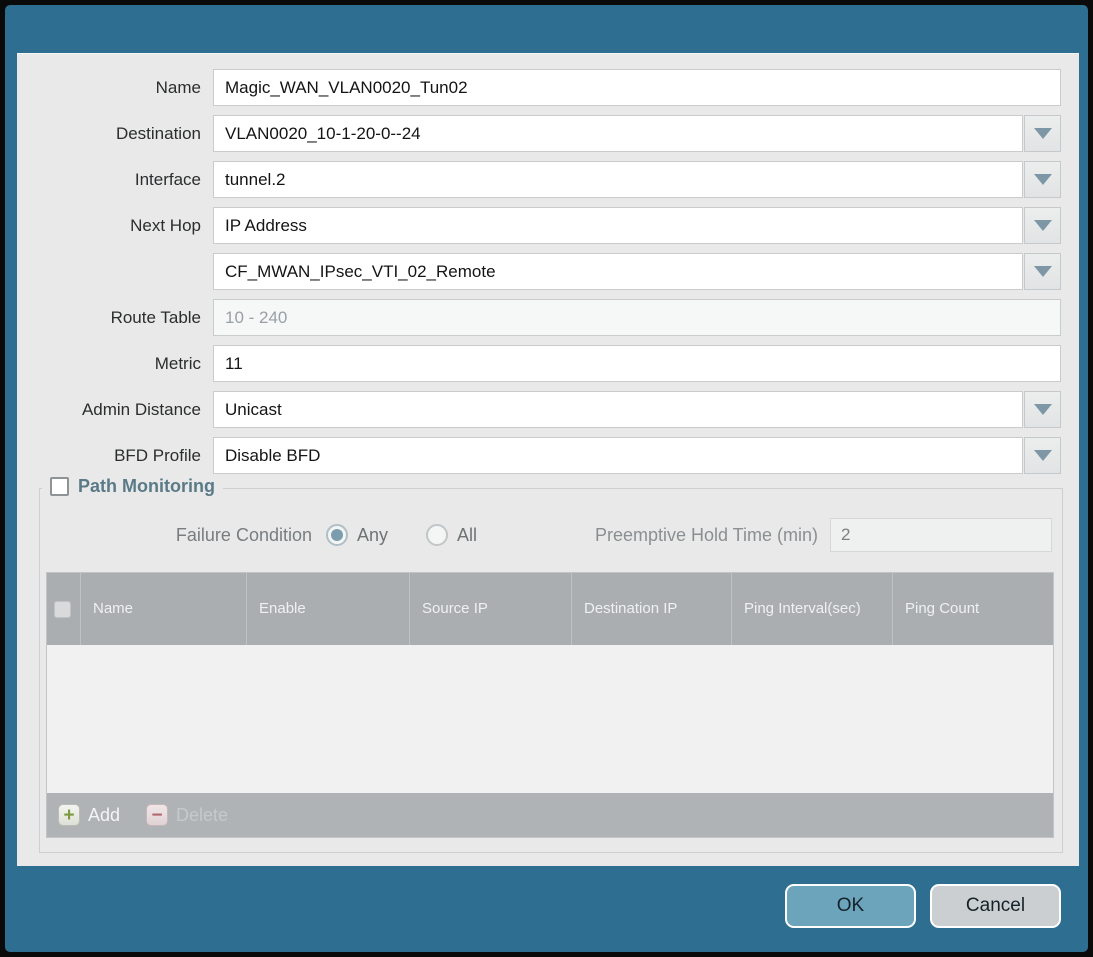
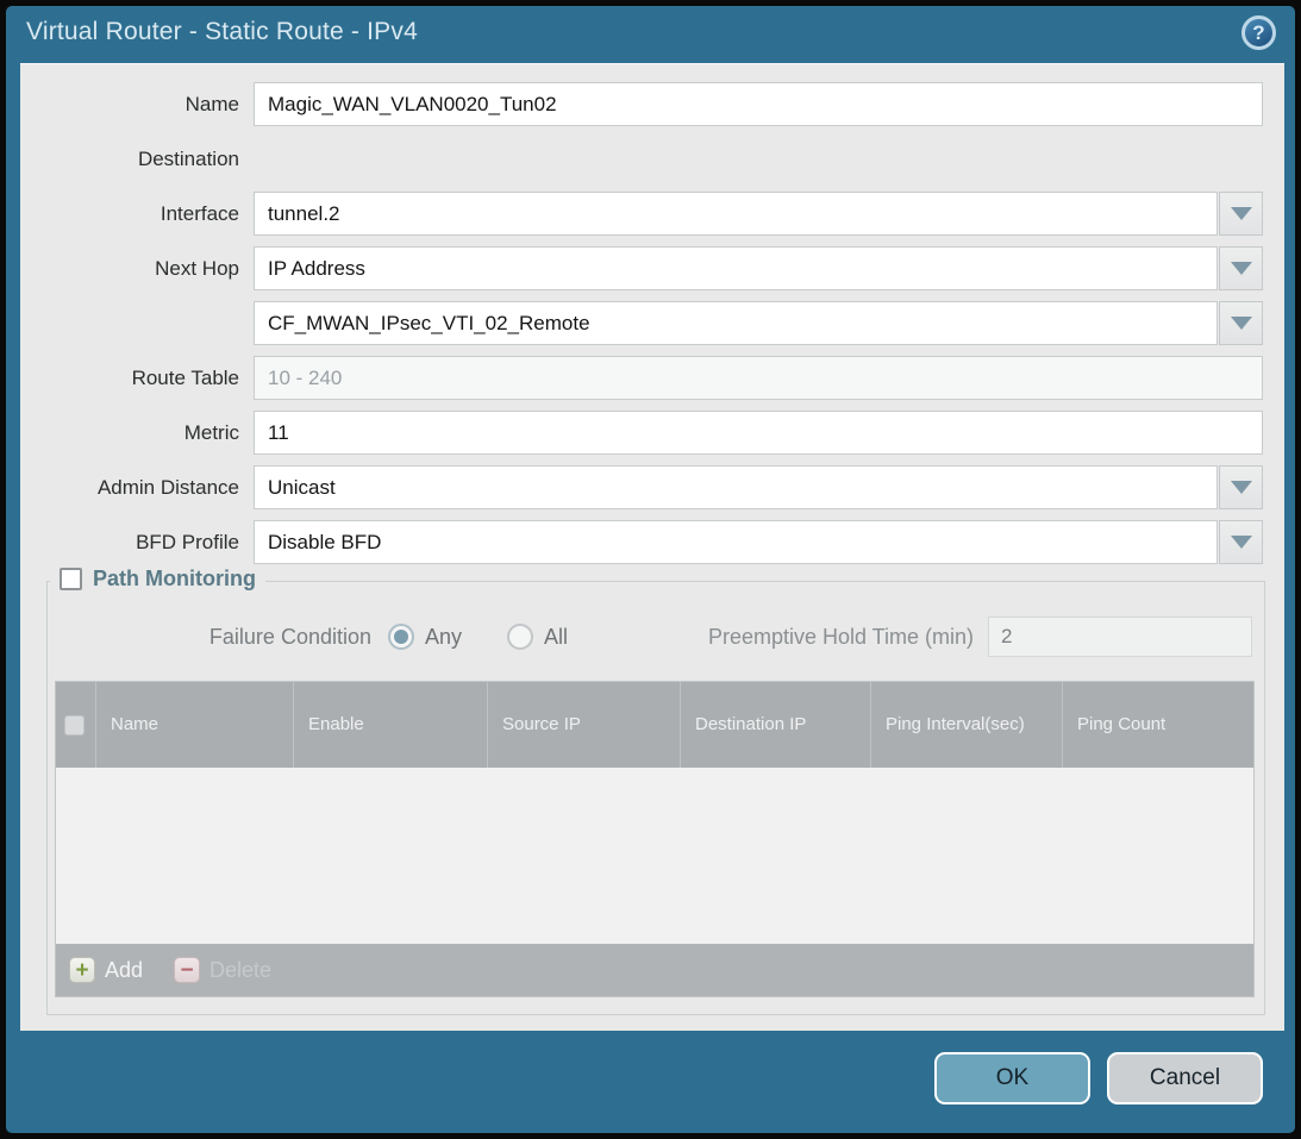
+ Virtual Router - Static Route - IPv4
+ ?
  Name
  Magic_WAN_VLAN0020_Tun02
  Destination
- VLAN0020_10-1-20-0--24
  Interface
  tunnel.2
  Next Hop
  IP Address
  CF_MWAN_IPsec_VTI_02_Remote
  Route Table
  10 - 240
  Metric
  11
  Admin Distance
  Unicast
  BFD Profile
  Disable BFD
  Path Monitoring
  Failure Condition
  Any
  All
  Preemptive Hold Time (min)
  2
  Name
  Enable
  Source IP
  Destination IP
  Ping Interval(sec)
  Ping Count
  +
  Add
  −
  OK
  Cancel
